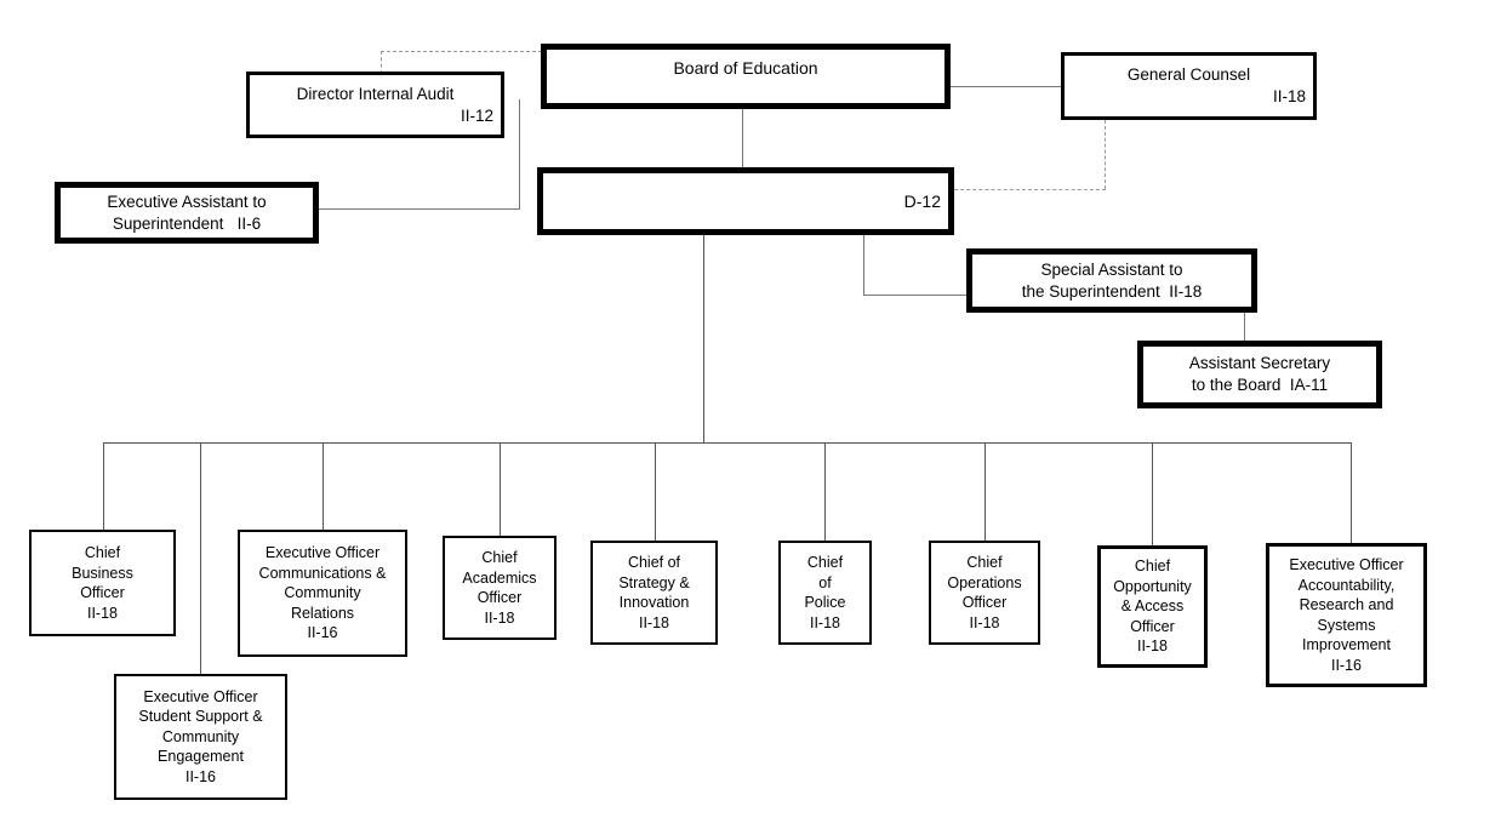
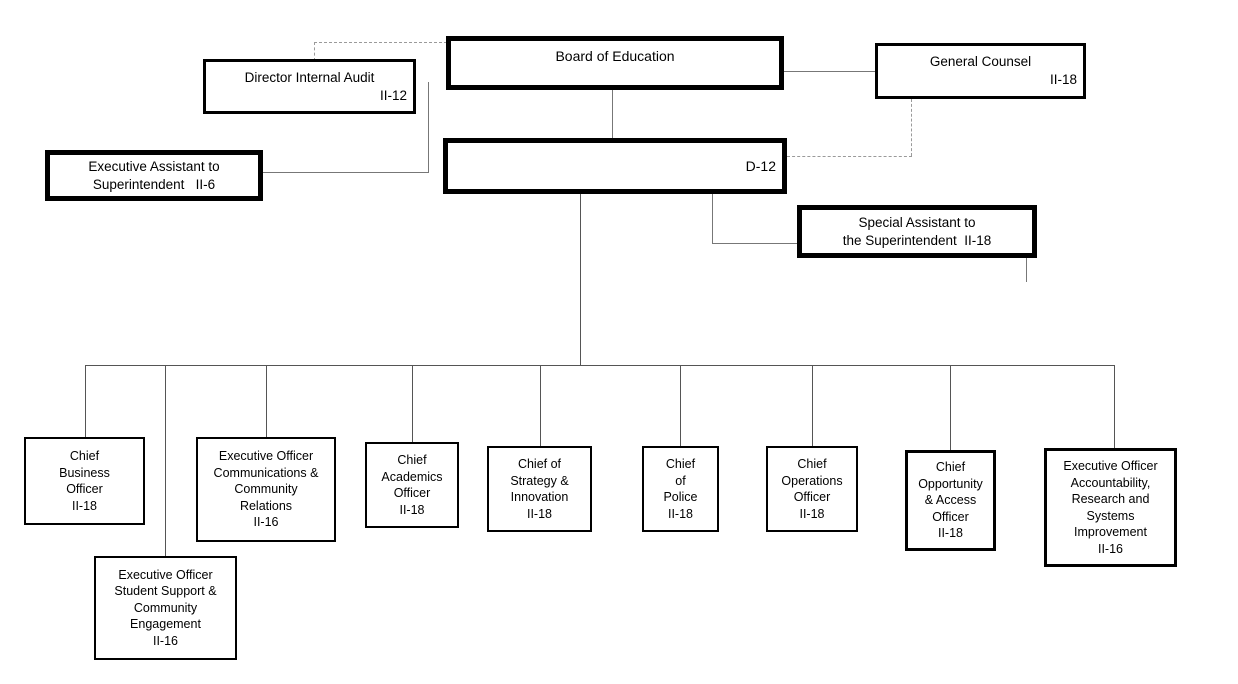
  Board of Education
  Director Internal Audit
  II-12
  General Counsel
  II-18
  D-12
  Executive Assistant to
  Superintendent II-6
  Special Assistant to
  the Superintendent II-18
- Assistant Secretary
- to the Board IA-11
  Chief
  Business
  Officer
  II-18
  Executive Officer
  Communications &
  Community
  Relations
  II-16
  Chief
  Academics
  Officer
  II-18
  Chief of
  Strategy &
  Innovation
  II-18
  Chief
  of
  Police
  II-18
  Chief
  Operations
  Officer
  II-18
  Chief
  Opportunity
  & Access
  Officer
  II-18
  Executive Officer
  Accountability,
  Research and
  Systems
  Improvement
  II-16
  Executive Officer
  Student Support &
  Community
  Engagement
  II-16
